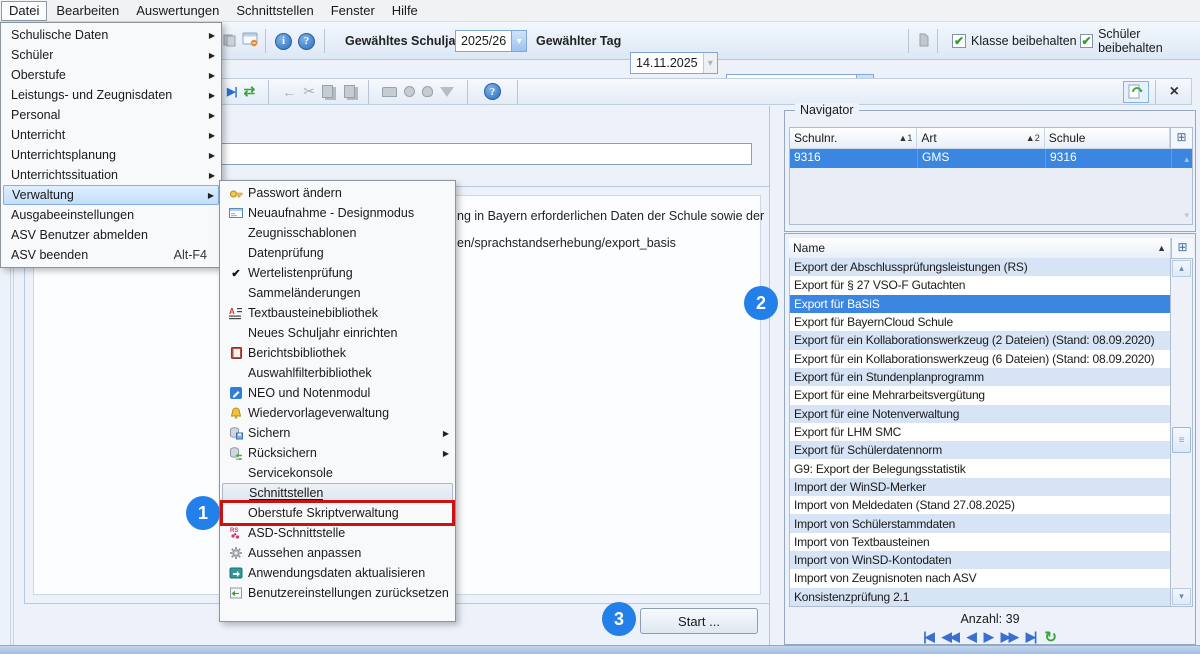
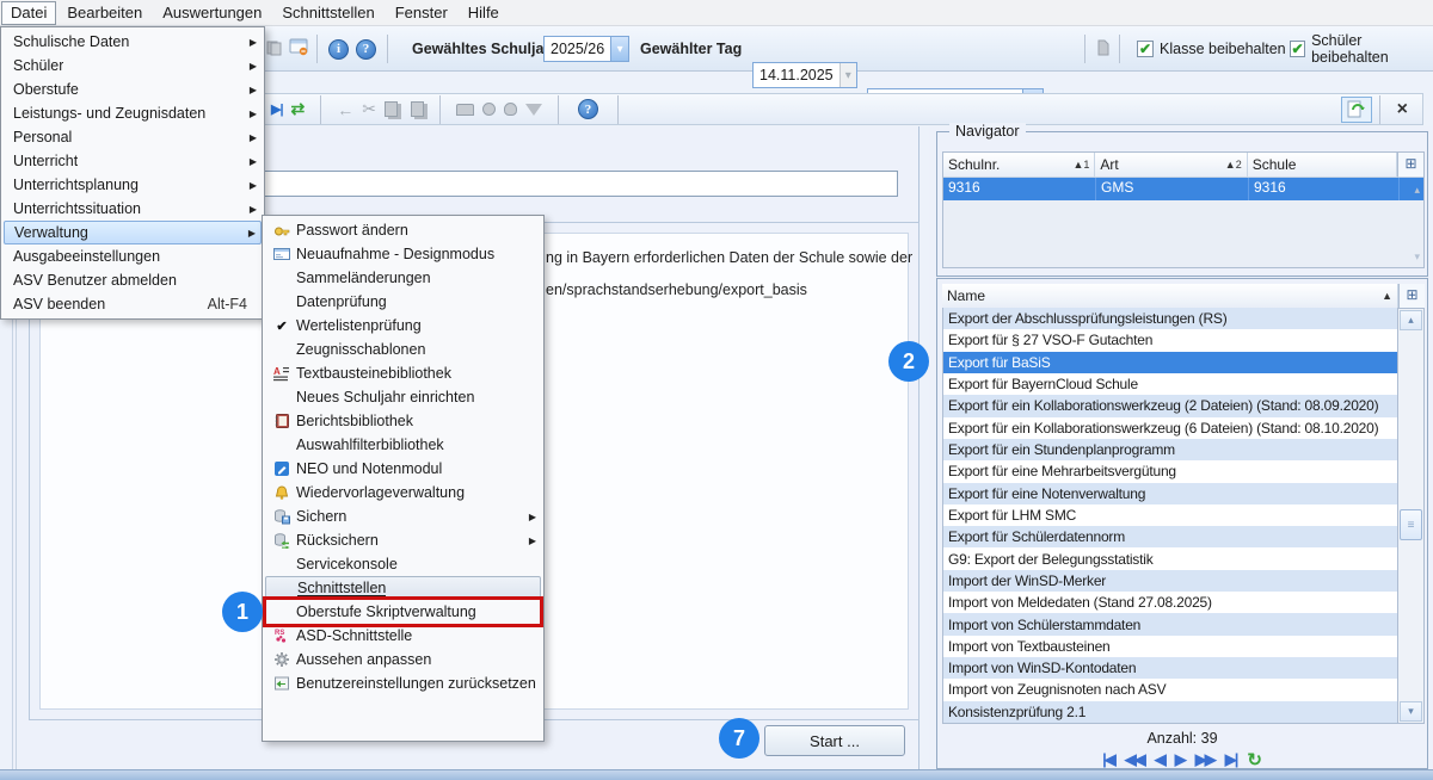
  Datei
  Bearbeiten
  Auswertungen
  Schnittstellen
  Fenster
  Hilfe
  i
  ?
  Gewähltes Schulja
  2025/26
  ▾
  Gewählter Tag
  14.11.2025
  ▾
  ✔
  Klasse beibehalten
  ✔
  Schüler beibehalten
  ▶|
  ⇄
  ←
  ✂
  ?
  ×
  ng in Bayern erforderlichen Daten der Schule sowie der
  en/sprachstandserhebung/export_basis
  Start ...
  Navigator
  Schulnr.
  ▲1
  Art
  ▲2
  Schule
  ⊞
  9316
  GMS
  9316
  ▴
  ▾
  Name
  ▲
  ⊞
  Export der Abschlussprüfungsleistungen (RS)
  Export für § 27 VSO-F Gutachten
  Export für BaSiS
  Export für BayernCloud Schule
  Export für ein Kollaborationswerkzeug (2 Dateien) (Stand: 08.09.2020)
- Export für ein Kollaborationswerkzeug (6 Dateien) (Stand: 08.09.2020)
+ Export für ein Kollaborationswerkzeug (6 Dateien) (Stand: 08.10.2020)
  Export für ein Stundenplanprogramm
  Export für eine Mehrarbeitsvergütung
  Export für eine Notenverwaltung
  Export für LHM SMC
  Export für Schülerdatennorm
  G9: Export der Belegungsstatistik
  Import der WinSD-Merker
  Import von Meldedaten (Stand 27.08.2025)
  Import von Schülerstammdaten
  Import von Textbausteinen
  Import von WinSD-Kontodaten
  Import von Zeugnisnoten nach ASV
  Konsistenzprüfung 2.1
  ▴
  ≡
  ▾
  Anzahl: 39
  |◀
  ◀◀
  ◀
  ▶
  ▶▶
  ▶|
  ↻
  Schulische Daten
  ▶
  Schüler
  ▶
  Oberstufe
  ▶
  Leistungs- und Zeugnisdaten
  ▶
  Personal
  ▶
  Unterricht
  ▶
  Unterrichtsplanung
  ▶
  Unterrichtssituation
  ▶
  Verwaltung
  ▶
  Ausgabeeinstellungen
  ASV Benutzer abmelden
  ASV beenden
  Alt-F4
  Passwort ändern
  Neuaufnahme - Designmodus
- Zeugnisschablonen
+ Sammeländerungen
  Datenprüfung
  ✔
  Wertelistenprüfung
- Sammeländerungen
+ Zeugnisschablonen
  A
  Textbausteinebibliothek
  Neues Schuljahr einrichten
  Berichtsbibliothek
  Auswahlfilterbibliothek
  NEO und Notenmodul
  Wiedervorlageverwaltung
  Sichern
  ▶
  Rücksichern
  ▶
  Servicekonsole
  Schnittstellen
  Oberstufe Skriptverwaltung
  ASD-Schnittstelle
  Aussehen anpassen
- Anwendungsdaten aktualisieren
  Benutzereinstellungen zurücksetzen
  1
  2
- 3
+ 7
